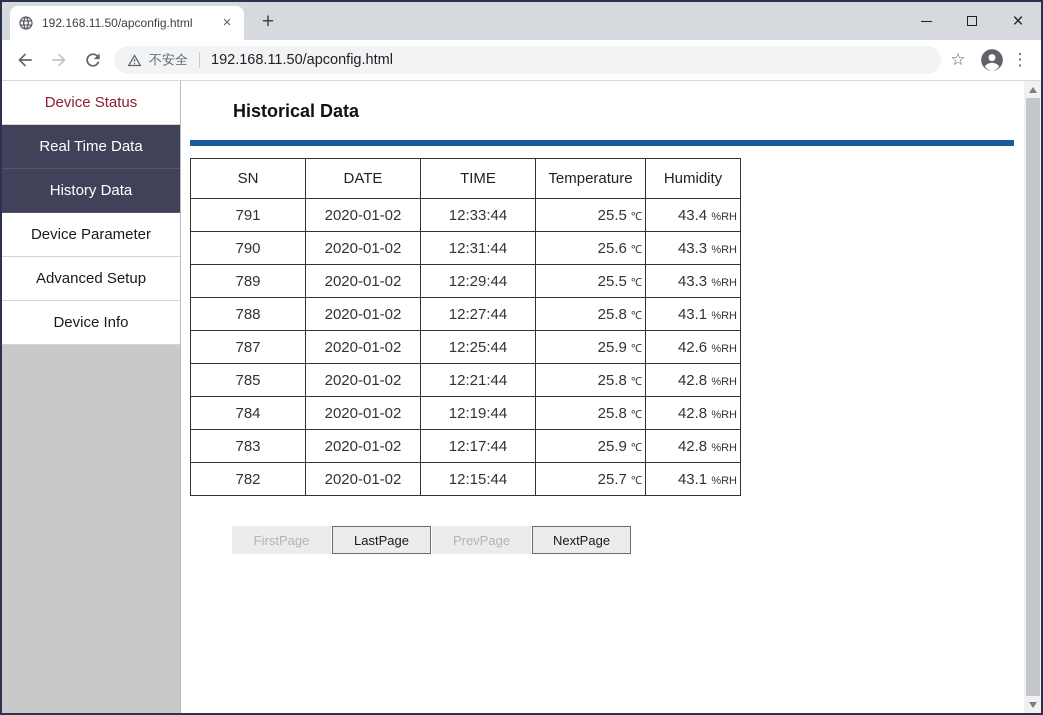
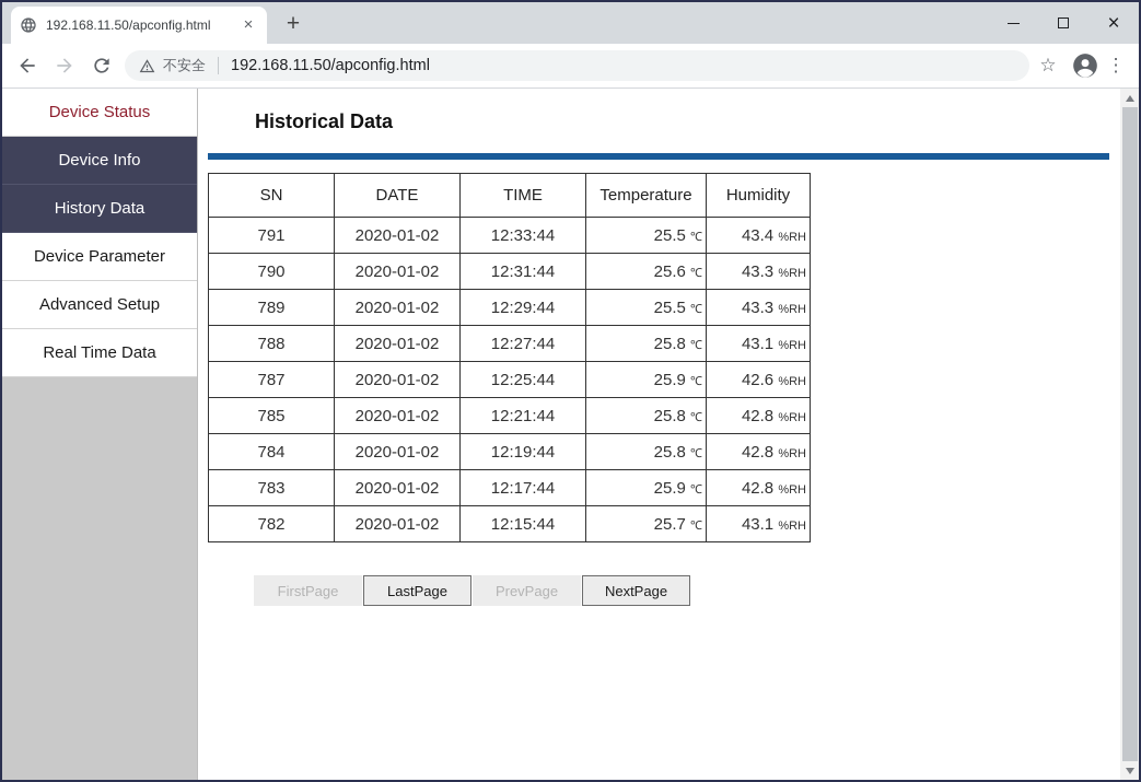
  192.168.11.50/apconfig.html
  ×
  +
  ×
  不安全
  192.168.11.50/apconfig.html
  ☆
  ⋮
  Device Status
- Real Time Data
+ Device Info
  History Data
  Device Parameter
  Advanced Setup
- Device Info
+ Real Time Data
  Historical Data
  SN	DATE	TIME	Temperature	Humidity
  791	2020-01-02	12:33:44	25.5 ℃	43.4 %RH
  790	2020-01-02	12:31:44	25.6 ℃	43.3 %RH
  789	2020-01-02	12:29:44	25.5 ℃	43.3 %RH
  788	2020-01-02	12:27:44	25.8 ℃	43.1 %RH
  787	2020-01-02	12:25:44	25.9 ℃	42.6 %RH
  785	2020-01-02	12:21:44	25.8 ℃	42.8 %RH
  784	2020-01-02	12:19:44	25.8 ℃	42.8 %RH
  783	2020-01-02	12:17:44	25.9 ℃	42.8 %RH
  782	2020-01-02	12:15:44	25.7 ℃	43.1 %RH
  FirstPage
  LastPage
  PrevPage
  NextPage
